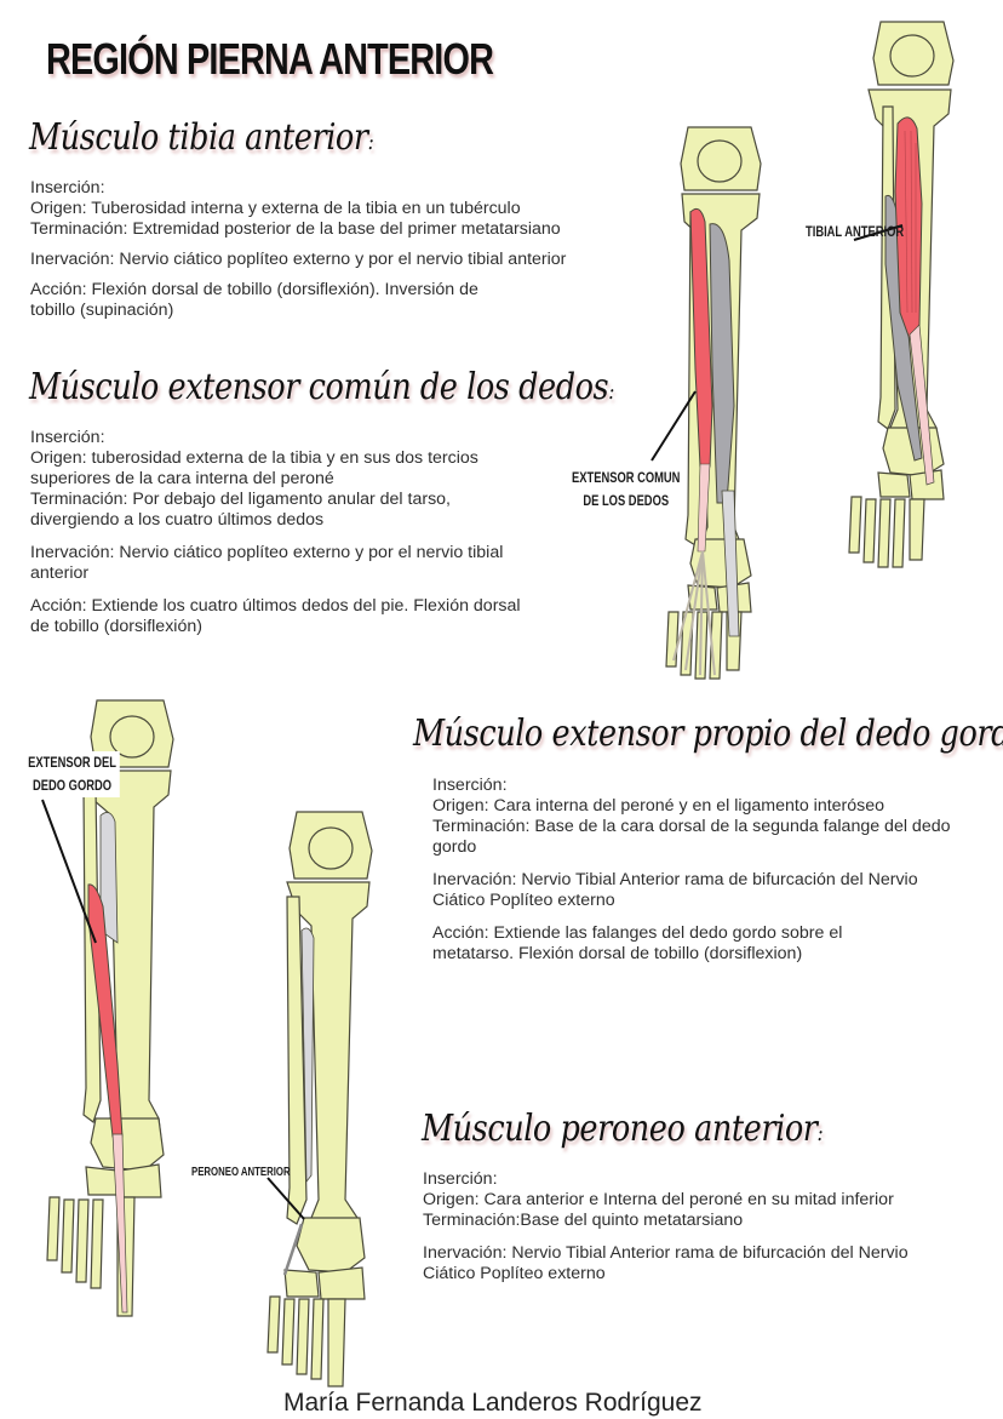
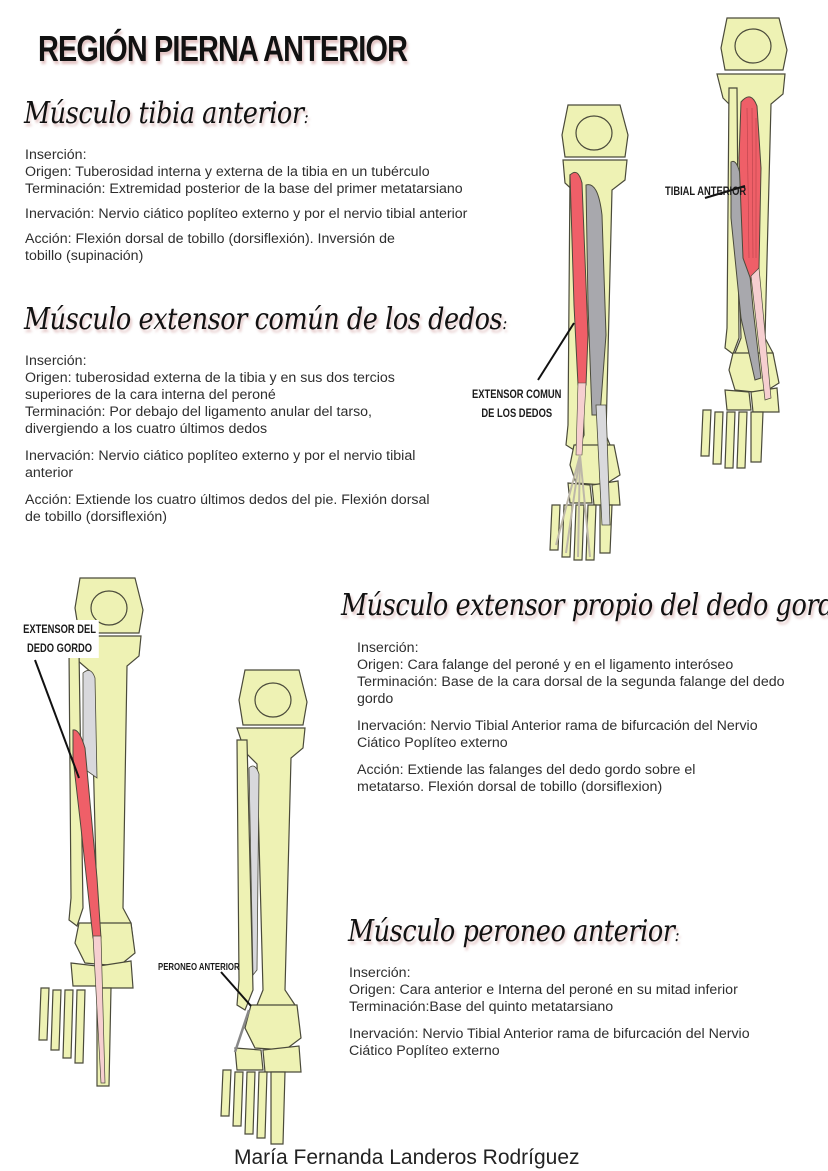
  REGIÓN PIERNA ANTERIOR
  Músculo tibia anterior:
  Inserción:
  Origen: Tuberosidad interna y externa de la tibia en un tubérculo
  Terminación: Extremidad posterior de la base del primer metatarsiano
  Inervación: Nervio ciático poplíteo externo y por el nervio tibial anterior
  Acción: Flexión dorsal de tobillo (dorsiflexión). Inversión de tobillo (supinación)
  Músculo extensor común de los dedos:
  Inserción:
  Origen: tuberosidad externa de la tibia y en sus dos tercios superiores de la cara interna del peroné
  Terminación: Por debajo del ligamento anular del tarso, divergiendo a los cuatro últimos dedos
  Inervación: Nervio ciático poplíteo externo y por el nervio tibial anterior
  Acción: Extiende los cuatro últimos dedos del pie. Flexión dorsal de tobillo (dorsiflexión)
  Músculo extensor propio del dedo gord
  Inserción:
- Origen: Cara interna del peroné y en el ligamento interóseo
+ Origen: Cara falange del peroné y en el ligamento interóseo
  Terminación: Base de la cara dorsal de la segunda falange del dedo gordo
  Inervación: Nervio Tibial Anterior rama de bifurcación del Nervio Ciático Poplíteo externo
  Acción: Extiende las falanges del dedo gordo sobre el metatarso. Flexión dorsal de tobillo (dorsiflexion)
  Músculo peroneo anterior:
  Inserción:
  Origen: Cara anterior e Interna del peroné en su mitad inferior
  Terminación:Base del quinto metatarsiano
  Inervación: Nervio Tibial Anterior rama de bifurcación del Nervio Ciático Poplíteo externo
  EXTENSOR COMUN
  DE LOS DEDOS
  TIBIAL ANTERIOR
  EXTENSOR DEL
  DEDO GORDO
  PERONEO ANTERIOR
  María Fernanda Landeros Rodríguez
